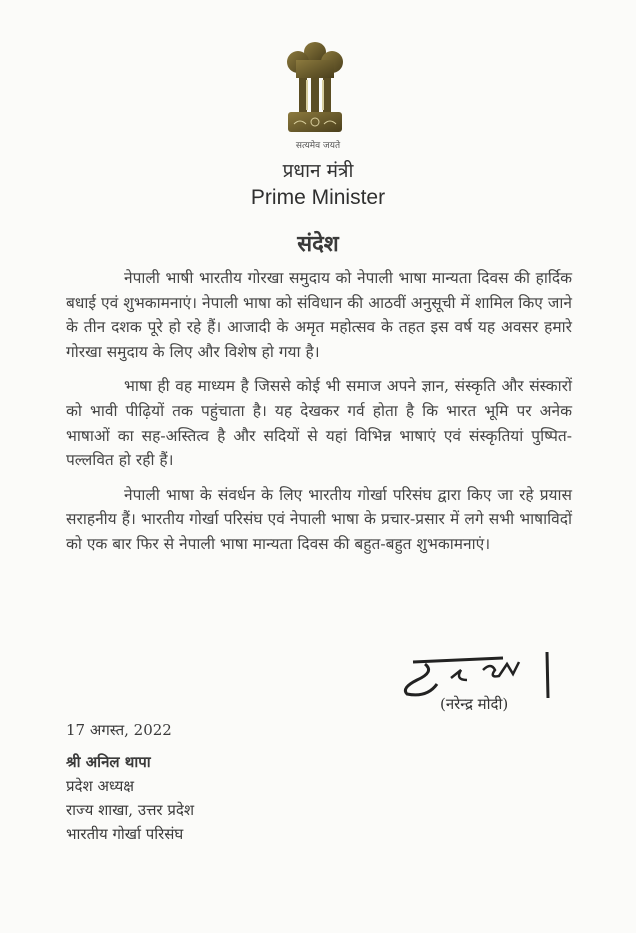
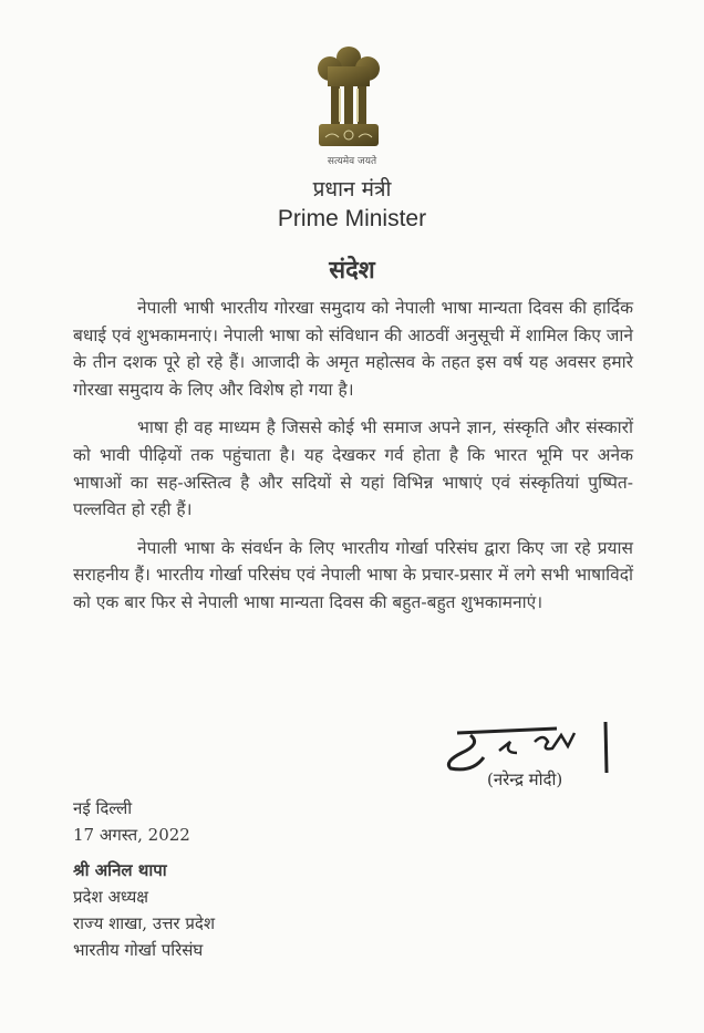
  सत्यमेव जयते
  प्रधान मंत्री
  Prime Minister
  संदेश
  नेपाली भाषी भारतीय गोरखा समुदाय को नेपाली भाषा मान्यता दिवस की हार्दिक बधाई एवं शुभकामनाएं। नेपाली भाषा को संविधान की आठवीं अनुसूची में शामिल किए जाने के तीन दशक पूरे हो रहे हैं। आजादी के अमृत महोत्सव के तहत इस वर्ष यह अवसर हमारे गोरखा समुदाय के लिए और विशेष हो गया है।
  भाषा ही वह माध्यम है जिससे कोई भी समाज अपने ज्ञान, संस्कृति और संस्कारों को भावी पीढ़ियों तक पहुंचाता है। यह देखकर गर्व होता है कि भारत भूमि पर अनेक भाषाओं का सह-अस्तित्व है और सदियों से यहां विभिन्न भाषाएं एवं संस्कृतियां पुष्पित-पल्लवित हो रही हैं।
  नेपाली भाषा के संवर्धन के लिए भारतीय गोर्खा परिसंघ द्वारा किए जा रहे प्रयास सराहनीय हैं। भारतीय गोर्खा परिसंघ एवं नेपाली भाषा के प्रचार-प्रसार में लगे सभी भाषाविदों को एक बार फिर से नेपाली भाषा मान्यता दिवस की बहुत-बहुत शुभकामनाएं।
  (नरेन्द्र मोदी)
+ नई दिल्ली
  17 अगस्त, 2022
  श्री अनिल थापा
  प्रदेश अध्यक्ष
  राज्य शाखा, उत्तर प्रदेश
  भारतीय गोर्खा परिसंघ
